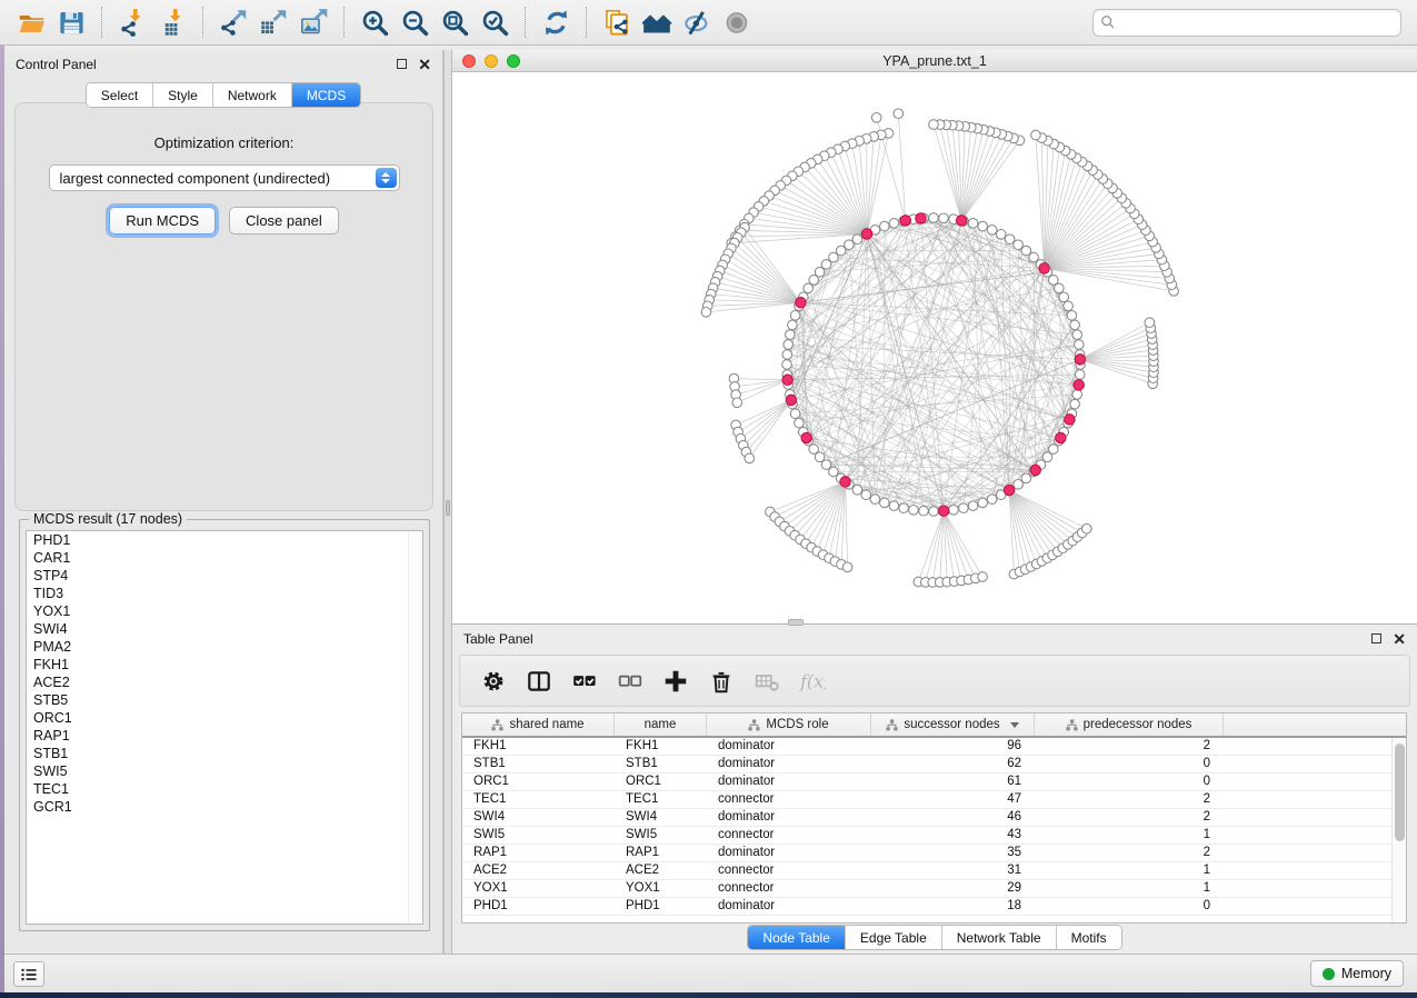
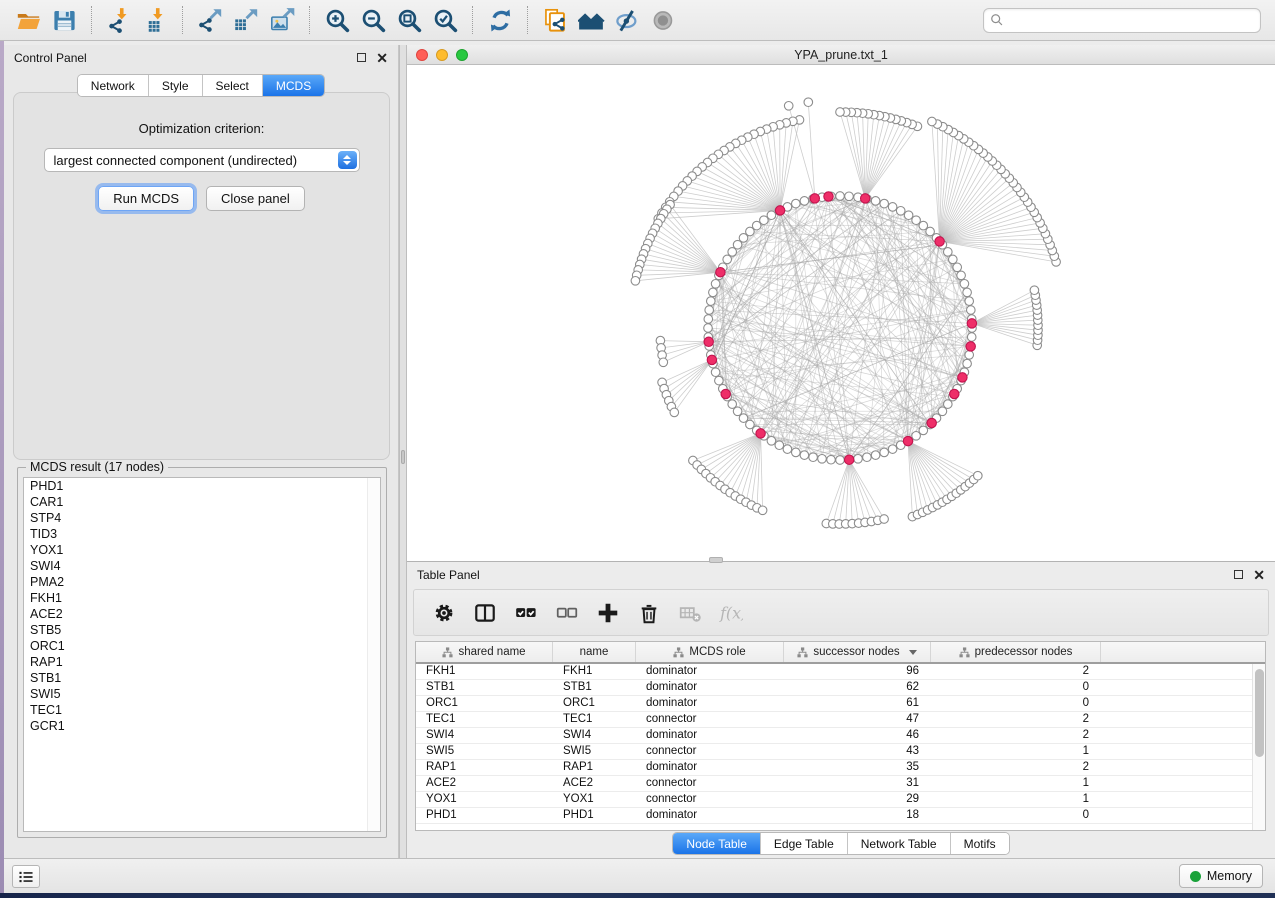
  Control Panel
  ✕
- Select
+ Network
  Style
- Network
+ Select
  MCDS
  Optimization criterion:
  largest connected component (undirected)
  Run MCDS
  Close panel
  MCDS result (17 nodes)
  PHD1
  CAR1
  STP4
  TID3
  YOX1
  SWI4
  PMA2
  FKH1
  ACE2
  STB5
  ORC1
  RAP1
  STB1
  SWI5
  TEC1
  GCR1
  YPA_prune.txt_1
  Table Panel
  ✕
  f(x
  shared name
  name
  MCDS role
  successor nodes
  predecessor nodes
  FKH1
  FKH1
  dominator
  96
  2
  STB1
  STB1
  dominator
  62
  0
  ORC1
  ORC1
  dominator
  61
  0
  TEC1
  TEC1
  connector
  47
  2
  SWI4
  SWI4
  dominator
  46
  2
  SWI5
  SWI5
  connector
  43
  1
  RAP1
  RAP1
  dominator
  35
  2
  ACE2
  ACE2
  connector
  31
  1
  YOX1
  YOX1
  connector
  29
  1
  PHD1
  PHD1
  dominator
  18
  0
  Node Table
  Edge Table
  Network Table
  Motifs
  Memory
